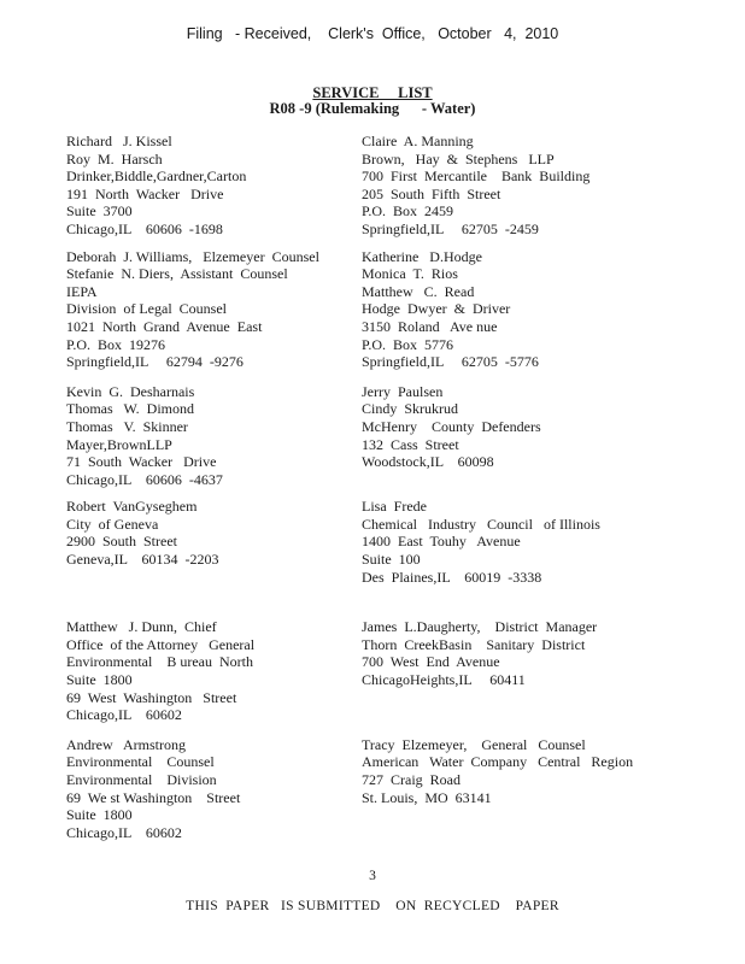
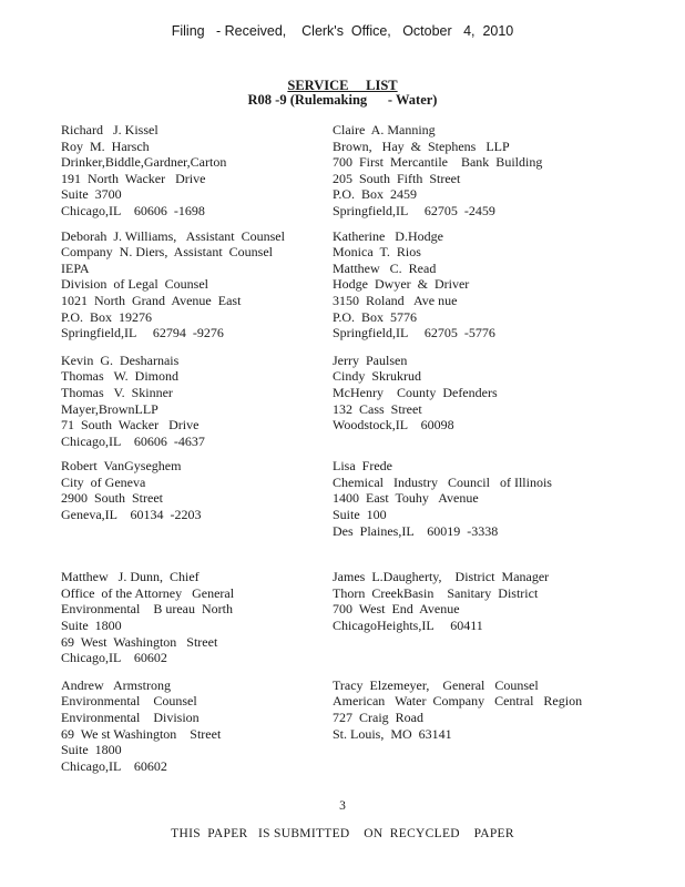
  Filing - Received, Clerk's Office, October 4, 2010
  SERVICE LIST
  R08 -9 (Rulemaking - Water)
  Richard J. Kissel
  Roy M. Harsch
  Drinker,Biddle,Gardner,Carton
  191 North Wacker Drive
  Suite 3700
  Chicago,IL 60606 -1698
  Claire A. Manning
  Brown, Hay & Stephens LLP
  700 First Mercantile Bank Building
  205 South Fifth Street
  P.O. Box 2459
  Springfield,IL 62705 -2459
- Deborah J. Williams, Elzemeyer Counsel
+ Deborah J. Williams, Assistant Counsel
- Stefanie N. Diers, Assistant Counsel
+ Company N. Diers, Assistant Counsel
  IEPA
  Division of Legal Counsel
  1021 North Grand Avenue East
  P.O. Box 19276
  Springfield,IL 62794 -9276
  Katherine D.Hodge
  Monica T. Rios
  Matthew C. Read
  Hodge Dwyer & Driver
  3150 Roland Ave nue
  P.O. Box 5776
  Springfield,IL 62705 -5776
  Kevin G. Desharnais
  Thomas W. Dimond
  Thomas V. Skinner
  Mayer,BrownLLP
  71 South Wacker Drive
  Chicago,IL 60606 -4637
  Jerry Paulsen
  Cindy Skrukrud
  McHenry County Defenders
  132 Cass Street
  Woodstock,IL 60098
  Robert VanGyseghem
  City of Geneva
  2900 South Street
  Geneva,IL 60134 -2203
  Lisa Frede
  Chemical Industry Council of Illinois
  1400 East Touhy Avenue
  Suite 100
  Des Plaines,IL 60019 -3338
  Matthew J. Dunn, Chief
  Office of the Attorney General
  Environmental B ureau North
  Suite 1800
  69 West Washington Street
  Chicago,IL 60602
  James L.Daugherty, District Manager
  Thorn CreekBasin Sanitary District
  700 West End Avenue
  ChicagoHeights,IL 60411
  Andrew Armstrong
  Environmental Counsel
  Environmental Division
  69 We st Washington Street
  Suite 1800
  Chicago,IL 60602
  Tracy Elzemeyer, General Counsel
  American Water Company Central Region
  727 Craig Road
  St. Louis, MO 63141
  3
  THIS PAPER IS SUBMITTED ON RECYCLED PAPER
